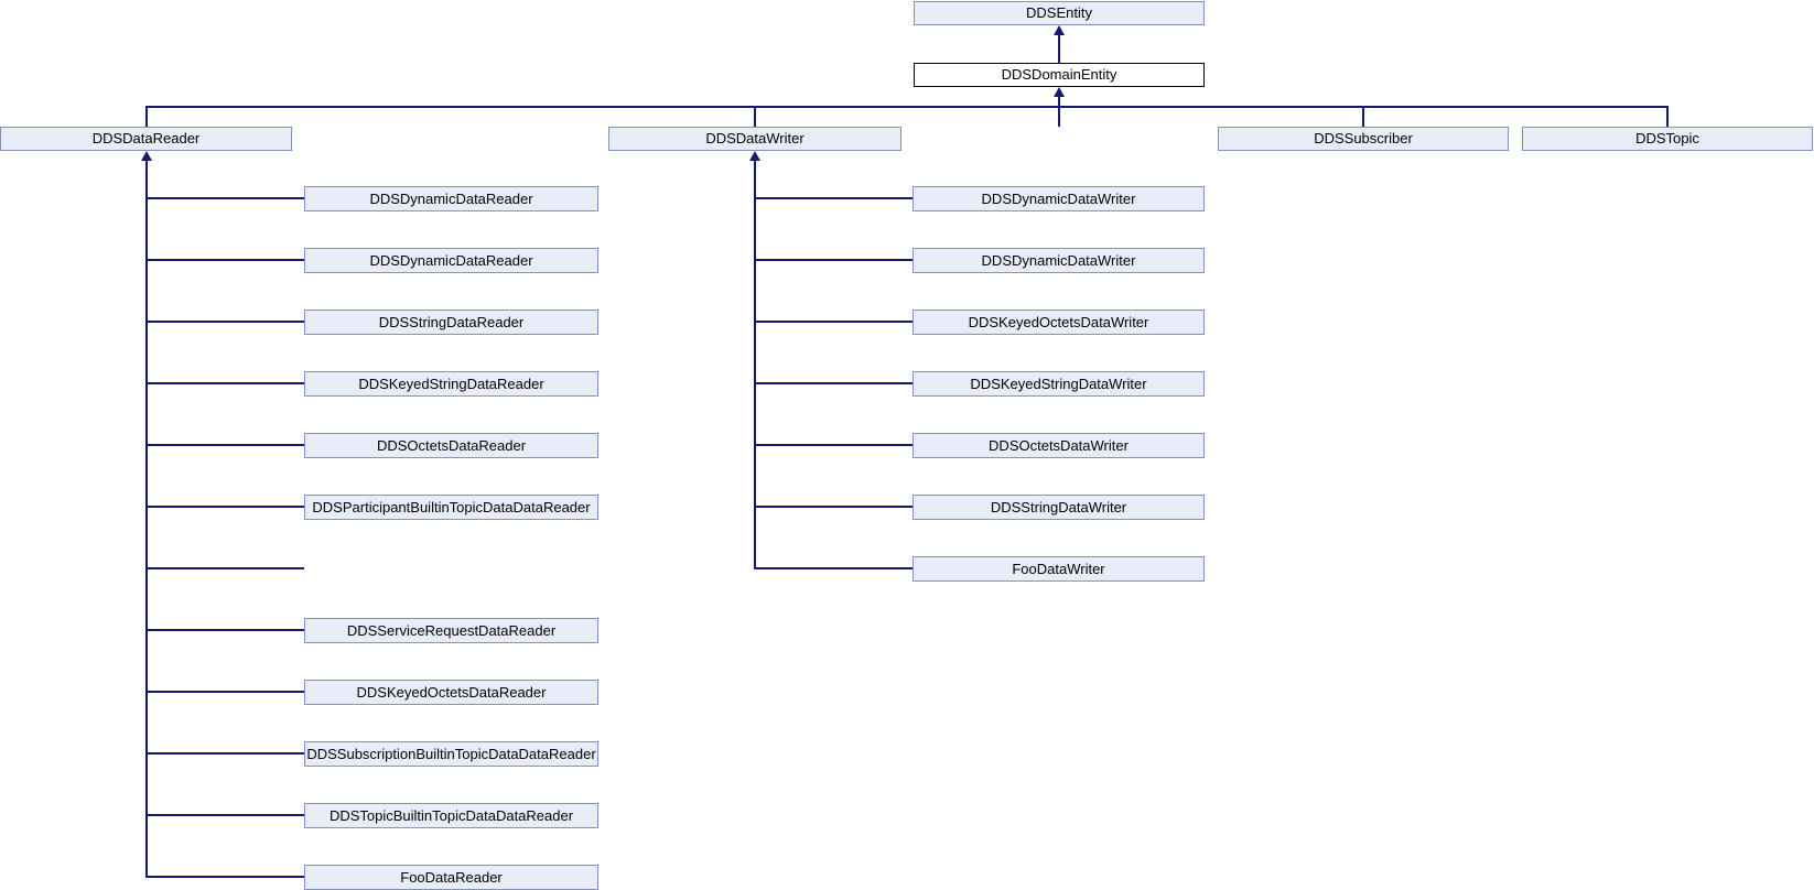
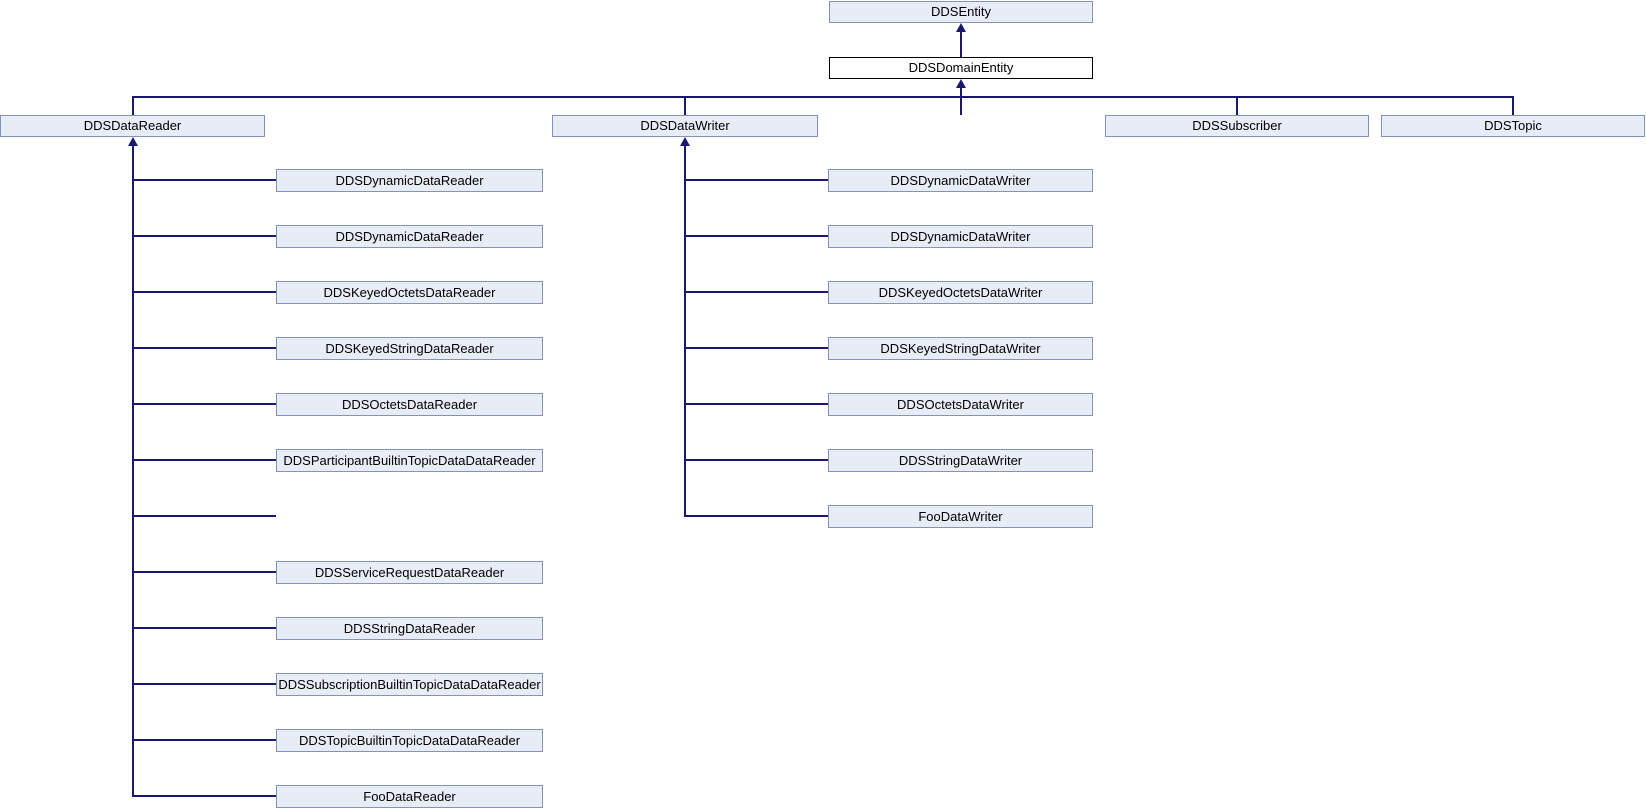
  DDSEntity
  DDSDomainEntity
  DDSDataReader
  DDSDataWriter
  DDSSubscriber
  DDSTopic
  DDSDynamicDataReader
  DDSDynamicDataReader
- DDSStringDataReader
+ DDSKeyedOctetsDataReader
  DDSKeyedStringDataReader
  DDSOctetsDataReader
  DDSParticipantBuiltinTopicDataDataReader
  DDSServiceRequestDataReader
- DDSKeyedOctetsDataReader
+ DDSStringDataReader
  DDSSubscriptionBuiltinTopicDataDataReader
  DDSTopicBuiltinTopicDataDataReader
  FooDataReader
  DDSDynamicDataWriter
  DDSDynamicDataWriter
  DDSKeyedOctetsDataWriter
  DDSKeyedStringDataWriter
  DDSOctetsDataWriter
  DDSStringDataWriter
  FooDataWriter
